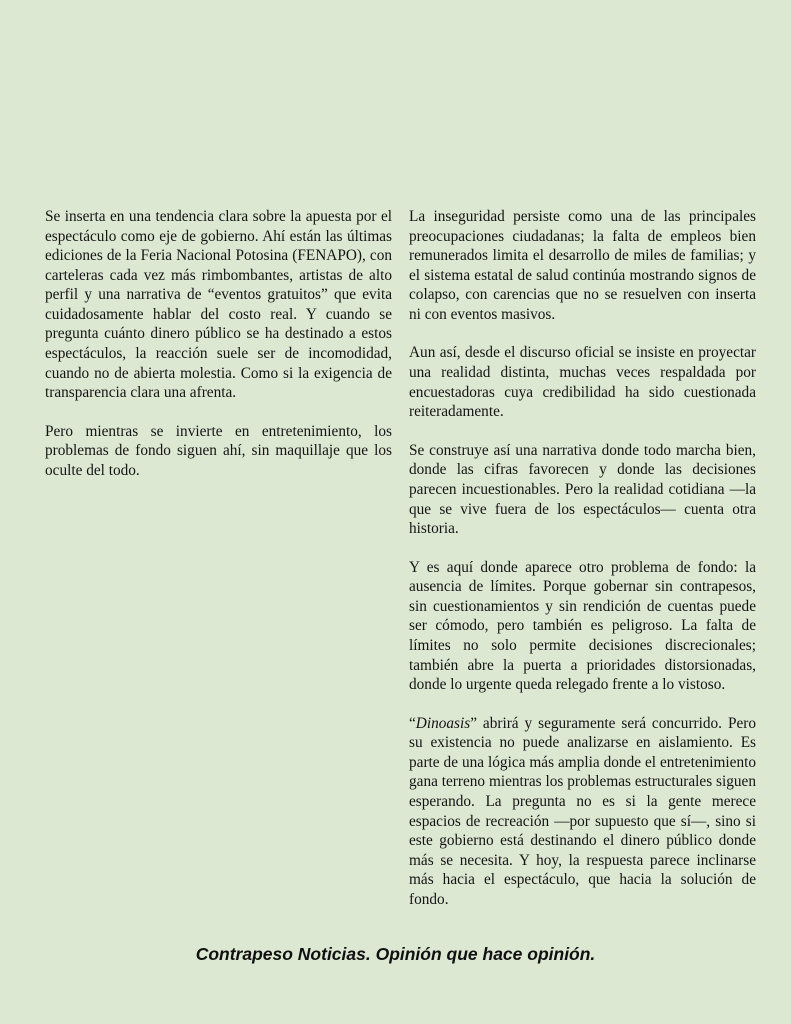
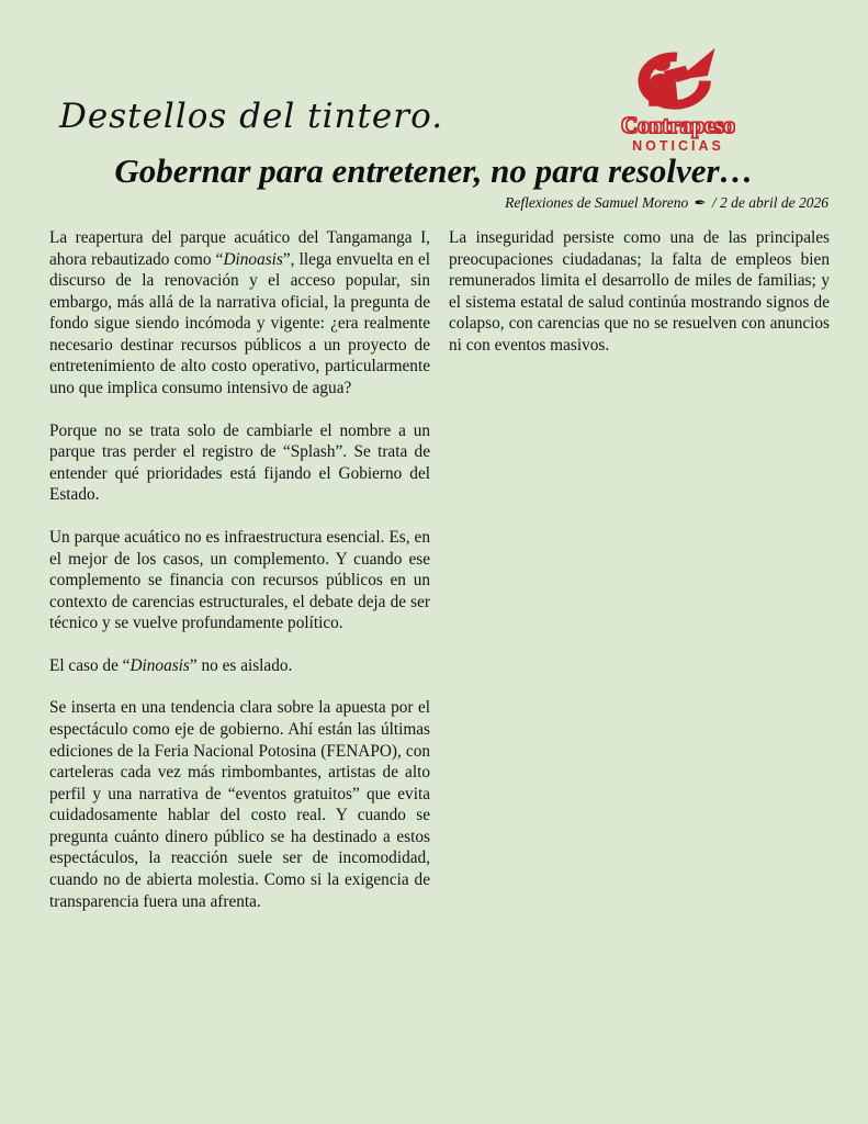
+ Destellos del tintero.
+ Contrapeso
+ NOTICIAS
+ Gobernar para entretener, no para resolver…
+ Reflexiones de Samuel Moreno ✒ / 2 de abril de 2026
+ La reapertura del parque acuático del Tangamanga I, ahora rebautizado como “Dinoasis”, llega envuelta en el discurso de la renovación y el acceso popular, sin embargo, más allá de la narrativa oficial, la pregunta de fondo sigue siendo incómoda y vigente: ¿era realmente necesario destinar recursos públicos a un proyecto de entretenimiento de alto costo operativo, particularmente uno que implica consumo intensivo de agua?
+ Porque no se trata solo de cambiarle el nombre a un parque tras perder el registro de “Splash”. Se trata de entender qué prioridades está fijando el Gobierno del Estado.
+ Un parque acuático no es infraestructura esencial. Es, en el mejor de los casos, un complemento. Y cuando ese complemento se financia con recursos públicos en un contexto de carencias estructurales, el debate deja de ser técnico y se vuelve profundamente político.
+ El caso de “Dinoasis” no es aislado.
- Se inserta en una tendencia clara sobre la apuesta por el espectáculo como eje de gobierno. Ahí están las últimas ediciones de la Feria Nacional Potosina (FENAPO), con carteleras cada vez más rimbombantes, artistas de alto perfil y una narrativa de “eventos gratuitos” que evita cuidadosamente hablar del costo real. Y cuando se pregunta cuánto dinero público se ha destinado a estos espectáculos, la reacción suele ser de incomodidad, cuando no de abierta molestia. Como si la exigencia de transparencia clara una afrenta.
+ Se inserta en una tendencia clara sobre la apuesta por el espectáculo como eje de gobierno. Ahí están las últimas ediciones de la Feria Nacional Potosina (FENAPO), con carteleras cada vez más rimbombantes, artistas de alto perfil y una narrativa de “eventos gratuitos” que evita cuidadosamente hablar del costo real. Y cuando se pregunta cuánto dinero público se ha destinado a estos espectáculos, la reacción suele ser de incomodidad, cuando no de abierta molestia. Como si la exigencia de transparencia fuera una afrenta.
- Pero mientras se invierte en entretenimiento, los problemas de fondo siguen ahí, sin maquillaje que los oculte del todo.
- La inseguridad persiste como una de las principales preocupaciones ciudadanas; la falta de empleos bien remunerados limita el desarrollo de miles de familias; y el sistema estatal de salud continúa mostrando signos de colapso, con carencias que no se resuelven con inserta ni con eventos masivos.
+ La inseguridad persiste como una de las principales preocupaciones ciudadanas; la falta de empleos bien remunerados limita el desarrollo de miles de familias; y el sistema estatal de salud continúa mostrando signos de colapso, con carencias que no se resuelven con anuncios ni con eventos masivos.
- Aun así, desde el discurso oficial se insiste en proyectar una realidad distinta, muchas veces respaldada por encuestadoras cuya credibilidad ha sido cuestionada reiteradamente.
- Se construye así una narrativa donde todo marcha bien, donde las cifras favorecen y donde las decisiones parecen incuestionables. Pero la realidad cotidiana —la que se vive fuera de los espectáculos— cuenta otra historia.
- Y es aquí donde aparece otro problema de fondo: la ausencia de límites. Porque gobernar sin contrapesos, sin cuestionamientos y sin rendición de cuentas puede ser cómodo, pero también es peligroso. La falta de límites no solo permite decisiones discrecionales; también abre la puerta a prioridades distorsionadas, donde lo urgente queda relegado frente a lo vistoso.
- “Dinoasis” abrirá y seguramente será concurrido. Pero su existencia no puede analizarse en aislamiento. Es parte de una lógica más amplia donde el entretenimiento gana terreno mientras los problemas estructurales siguen esperando. La pregunta no es si la gente merece espacios de recreación —por supuesto que sí—, sino si este gobierno está destinando el dinero público donde más se necesita. Y hoy, la respuesta parece inclinarse más hacia el espectáculo, que hacia la solución de fondo.
- Contrapeso Noticias. Opinión que hace opinión.
